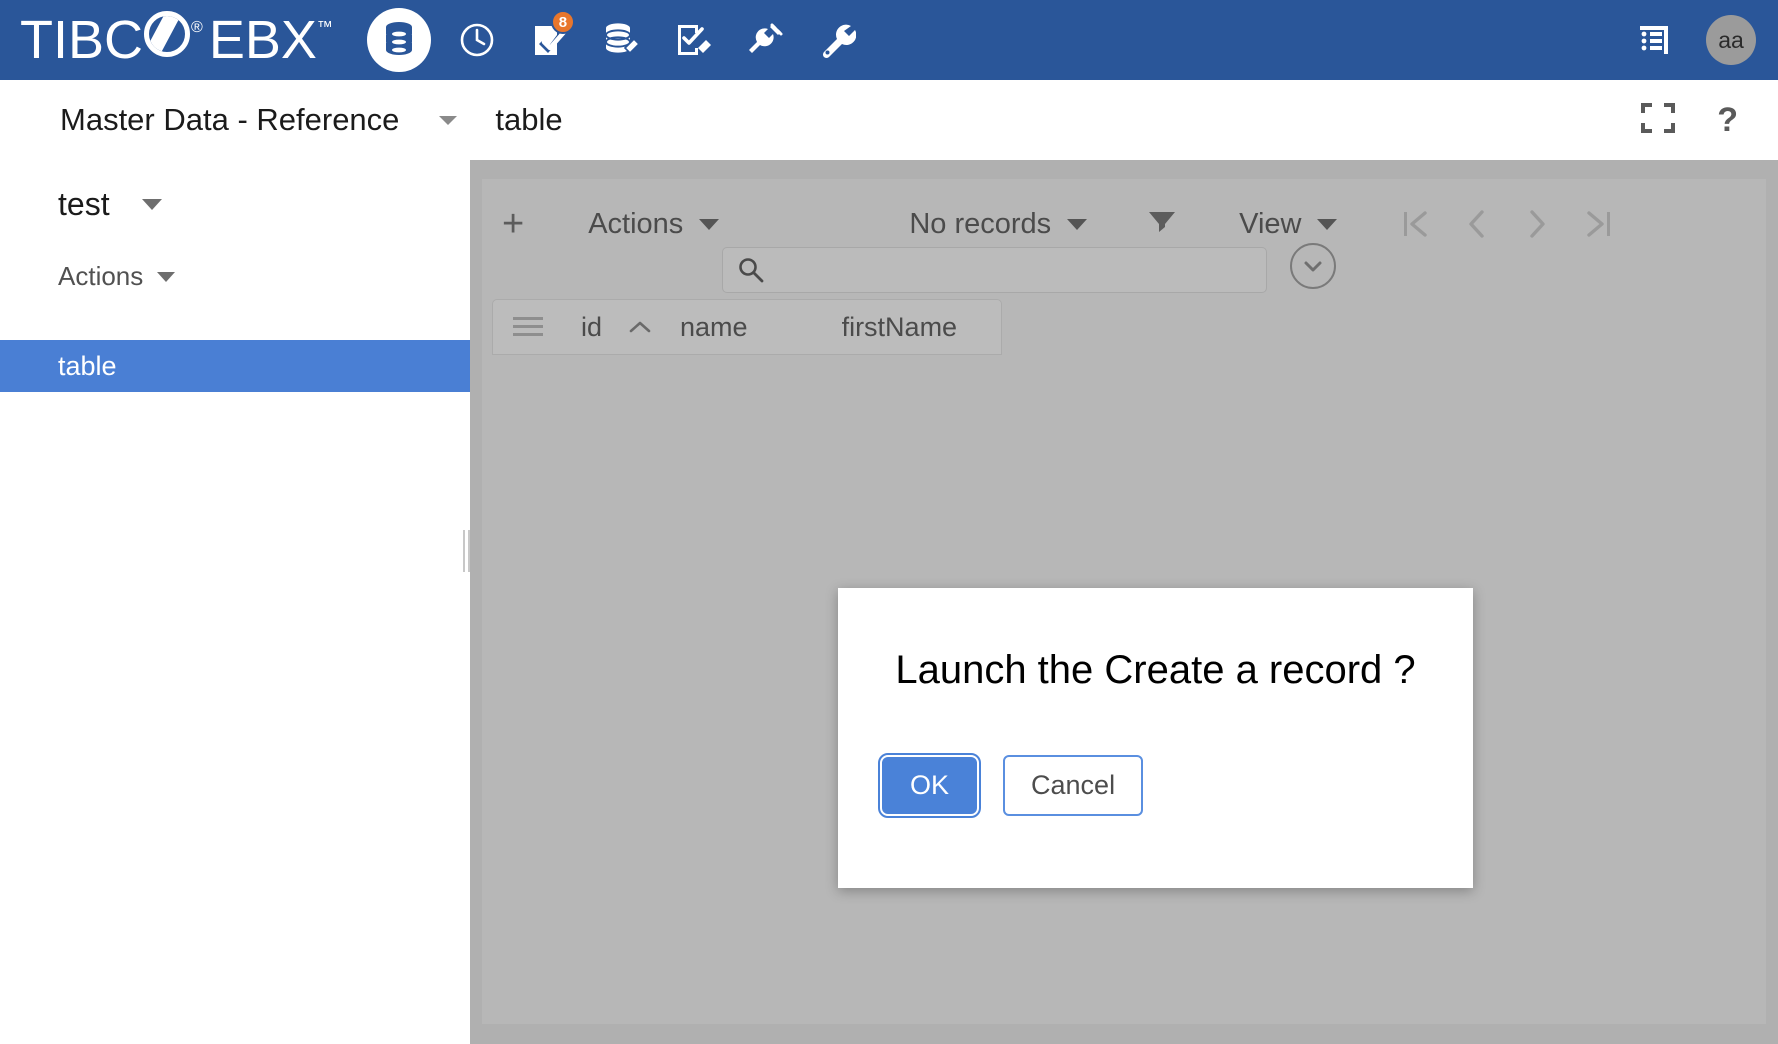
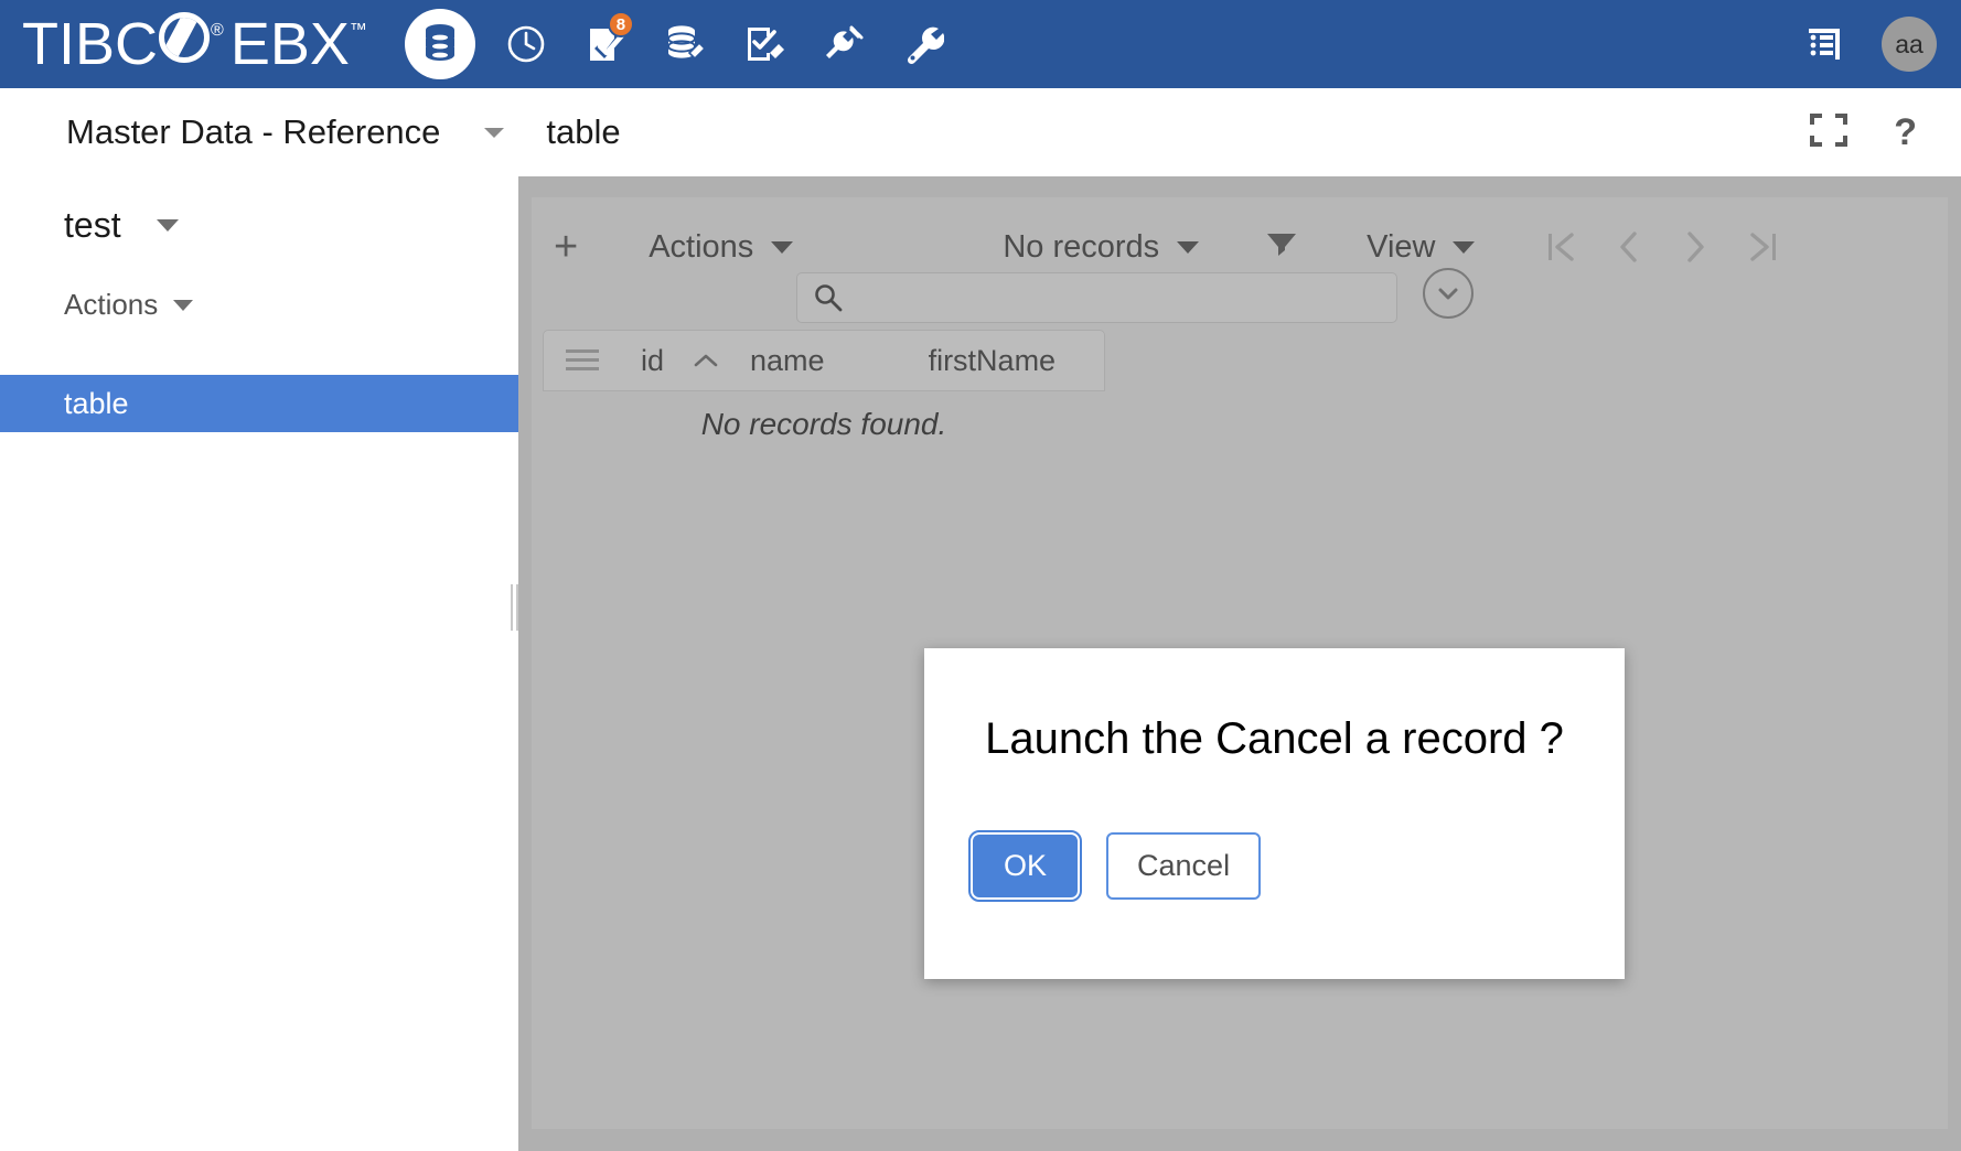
  TIBC
  ®
  EBX
  ™
  8
  aa
  Master Data - Reference
  table
  ?
  test
  Actions
  table
  +
  Actions
  No records
  View
  id
  name
  firstName
+ No records found.
- Launch the Create a record ?
+ Launch the Cancel a record ?
  OK
  Cancel
